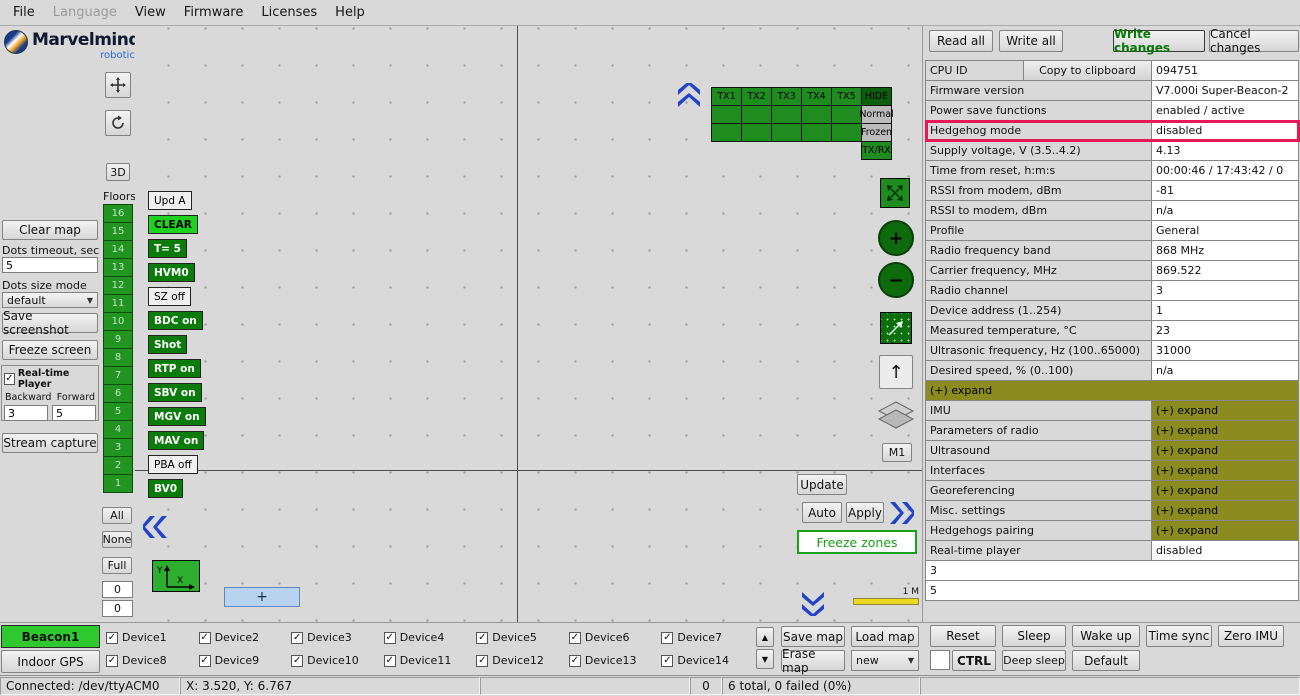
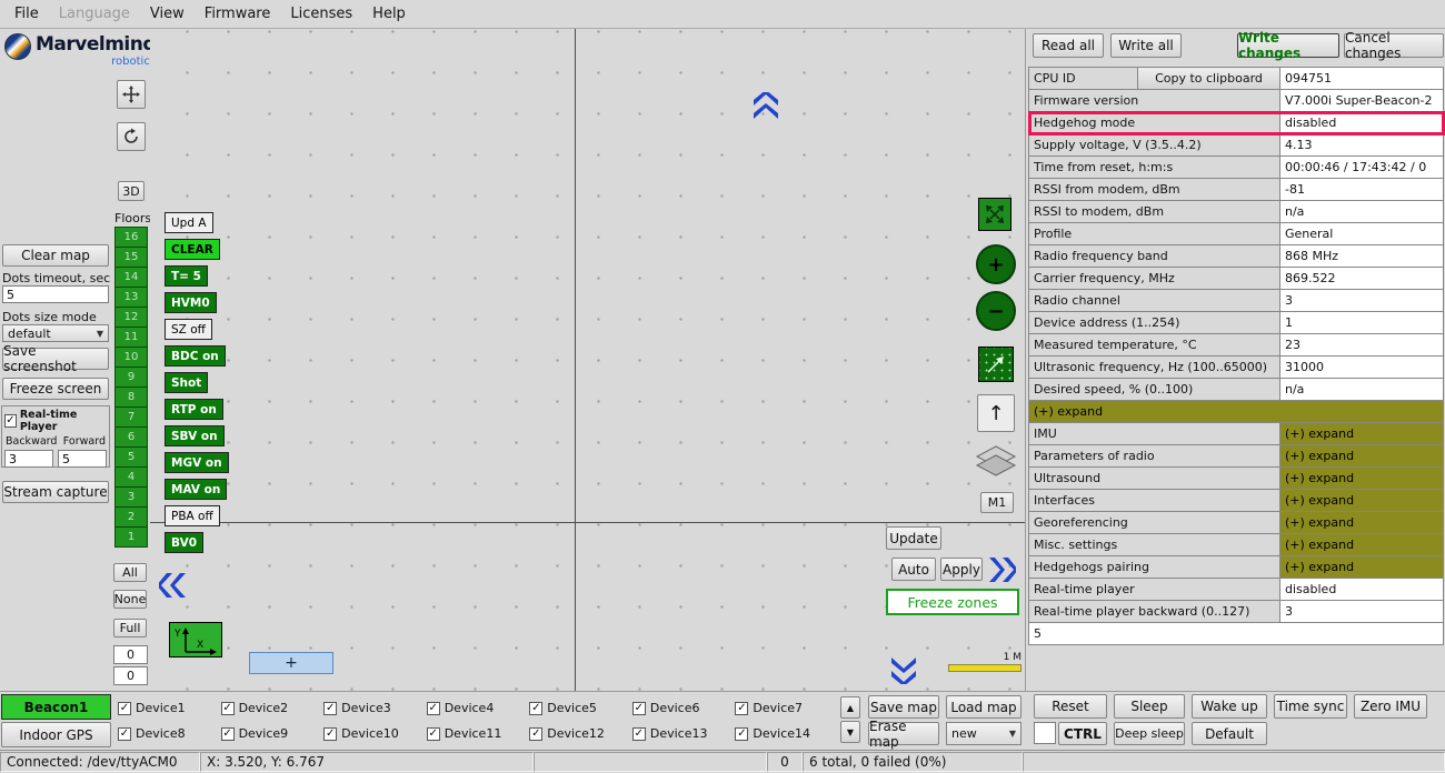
  File
  Language
  View
  Firmware
  Licenses
  Help
  Marvelmin
  robotic
  3D
  Floors
  16
  15
  14
  13
  12
  11
  10
  9
  8
  7
  6
  5
  4
  3
  2
  1
  All
  None
  Full
  0
  0
  Clear map
  Dots timeout, sec
  5
  Dots size mode
  default
  ▼
  Save screenshot
  Freeze screen
  ✓
  Real-time Player
  Backward
  Forward
  3
  5
  Stream capture
  Upd A
  CLEAR
  T= 5
  HVM0
  SZ off
  BDC on
  Shot
  RTP on
  SBV on
  MGV on
  MAV on
  PBA off
  BV0
- TX1
- TX2
- TX3
- TX4
- TX5
- HIDE
- Normal
- Frozen
- TX/RX
  +
  −
  ↑
  M1
  Update
  Auto
  Apply
  Freeze zones
  Y
  X
  +
  1 M
  Read all
  Write all
  Write changes
  Cancel changes
  CPU ID
  Copy to clipboard
  094751
  Firmware version
  V7.000i Super-Beacon-2
- Power save functions
- enabled / active
  Hedgehog mode
  disabled
  Supply voltage, V (3.5..4.2)
  4.13
  Time from reset, h:m:s
  00:00:46 / 17:43:42 / 0
  RSSI from modem, dBm
  -81
  RSSI to modem, dBm
  n/a
  Profile
  General
  Radio frequency band
  868 MHz
  Carrier frequency, MHz
  869.522
  Radio channel
  3
  Device address (1..254)
  1
  Measured temperature, °C
  23
  Ultrasonic frequency, Hz (100..65000)
  31000
  Desired speed, % (0..100)
  n/a
  (+) expand
  IMU
  (+) expand
  Parameters of radio
  (+) expand
  Ultrasound
  (+) expand
  Interfaces
  (+) expand
  Georeferencing
  (+) expand
  Misc. settings
  (+) expand
  Hedgehogs pairing
  (+) expand
  Real-time player
  disabled
+ Real-time player backward (0..127)
  3
  5
  Beacon1
  Indoor GPS
  ✓
  Device1
  ✓
  Device2
  ✓
  Device3
  ✓
  Device4
  ✓
  Device5
  ✓
  Device6
  ✓
  Device7
  ✓
  Device8
  ✓
  Device9
  ✓
  Device10
  ✓
  Device11
  ✓
  Device12
  ✓
  Device13
  ✓
  Device14
  ▲
  ▼
  Save map
  Load map
  Erase map
  new
  ▼
  Reset
  Sleep
  Wake up
  Time sync
  Zero IMU
  CTRL
  Deep sleep
  Default
  Connected: /dev/ttyACM0
  X: 3.520, Y: 6.767
  0
  6 total, 0 failed (0%)
